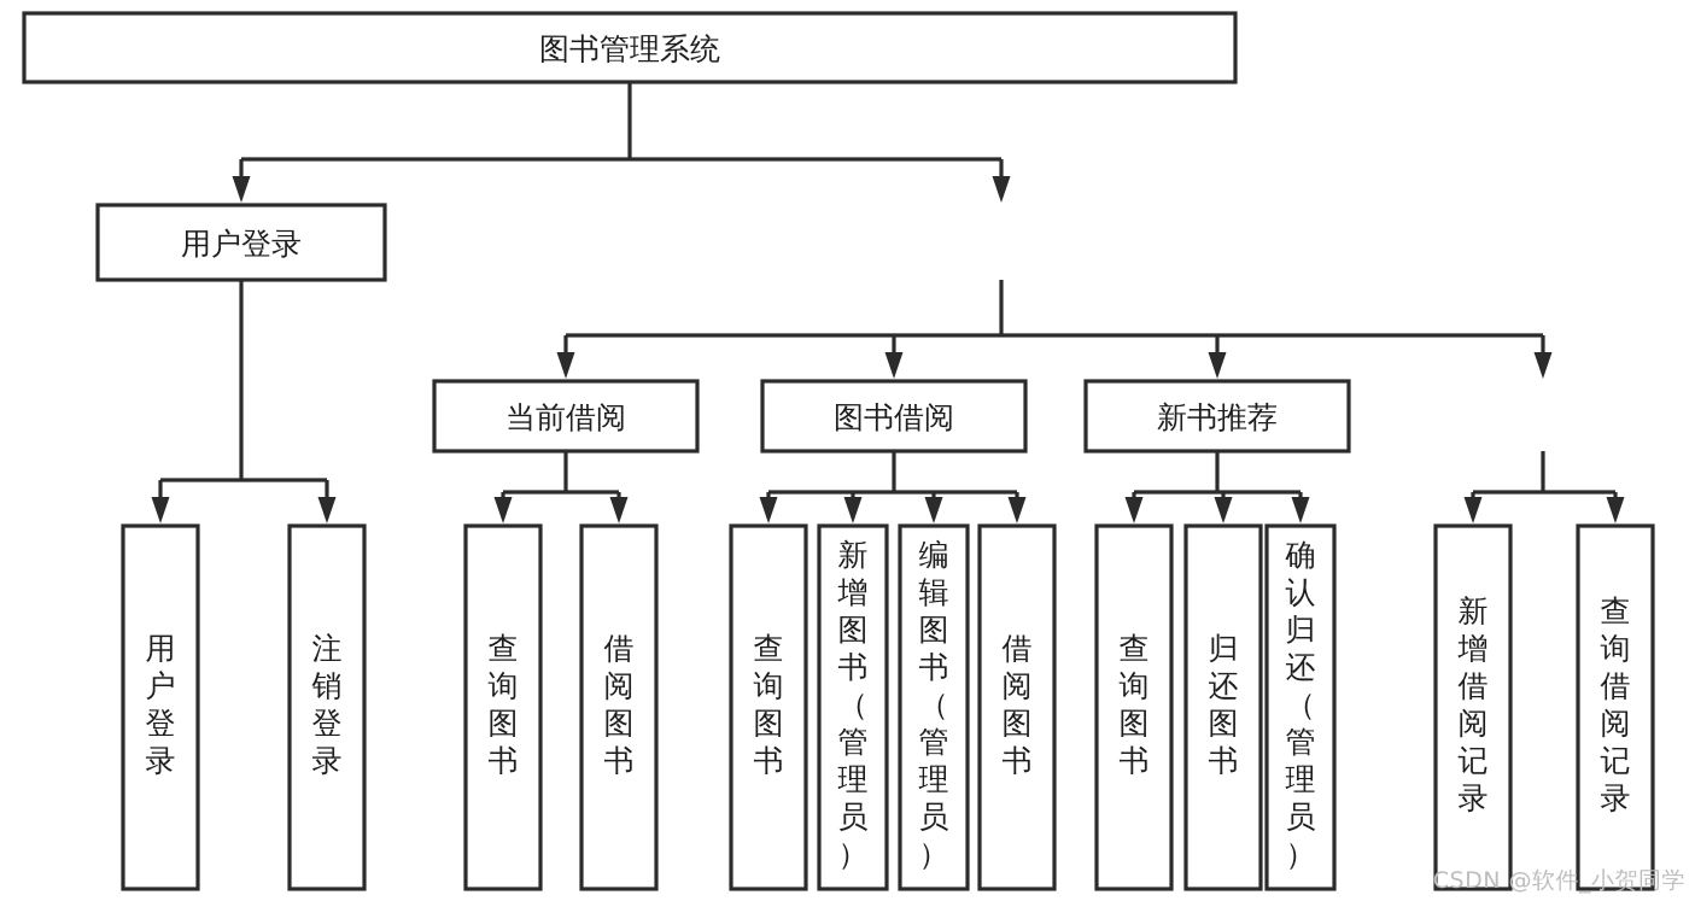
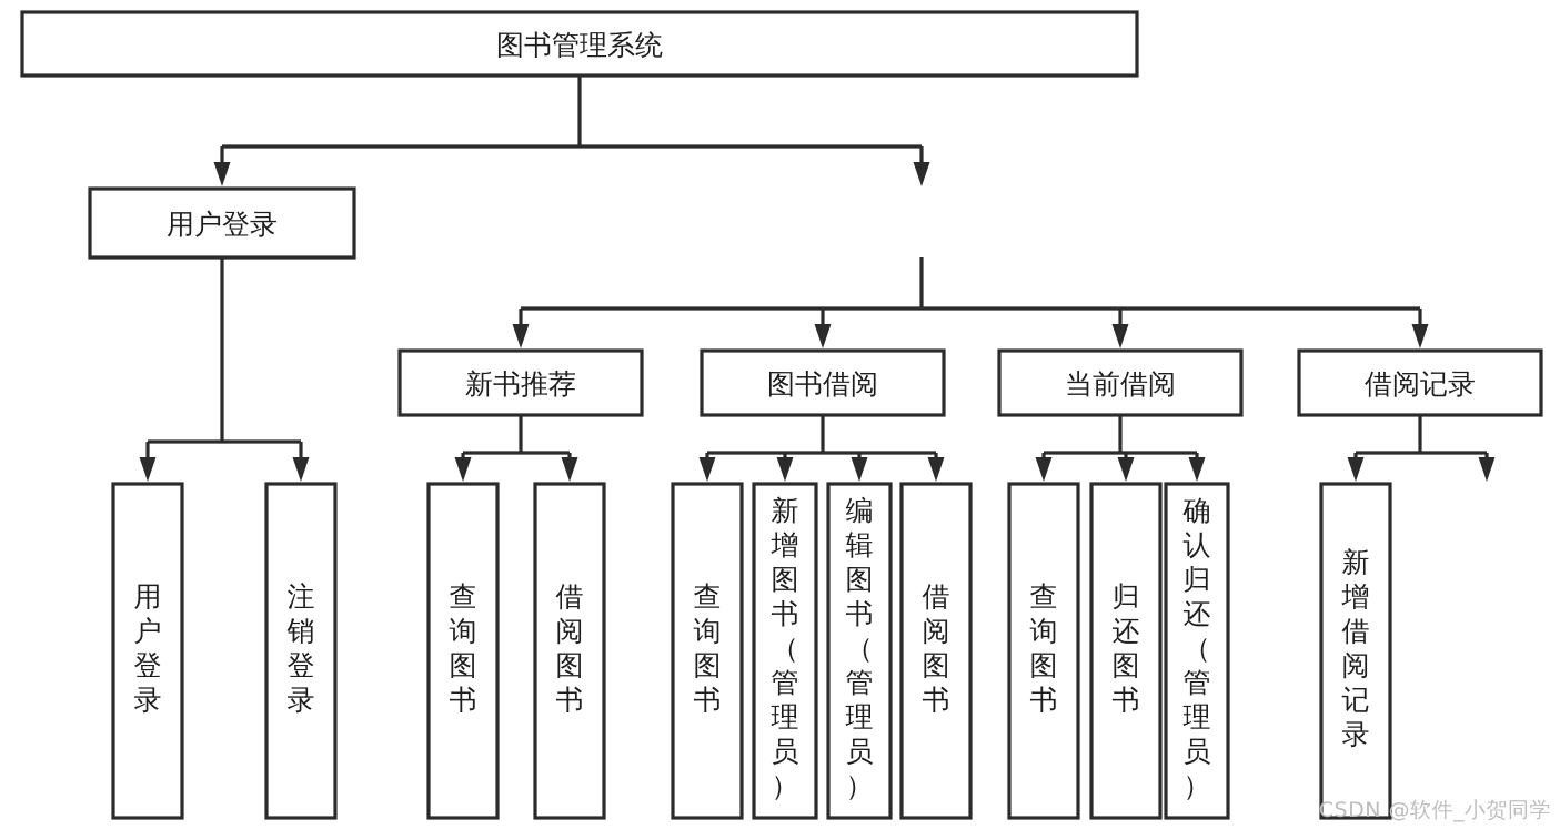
  图书管理系统
  用户登录
- 当前借阅
+ 新书推荐
  图书借阅
- 新书推荐
+ 当前借阅
+ 借阅记录
  用户登录
  注销登录
  查询图书
  借阅图书
  查询图书
  新增图书（管理员）
  编辑图书（管理员）
  借阅图书
  查询图书
  归还图书
  确认归还（管理员）
  新增借阅记录
- 查询借阅记录
  CSDN @软件_小贺同学
